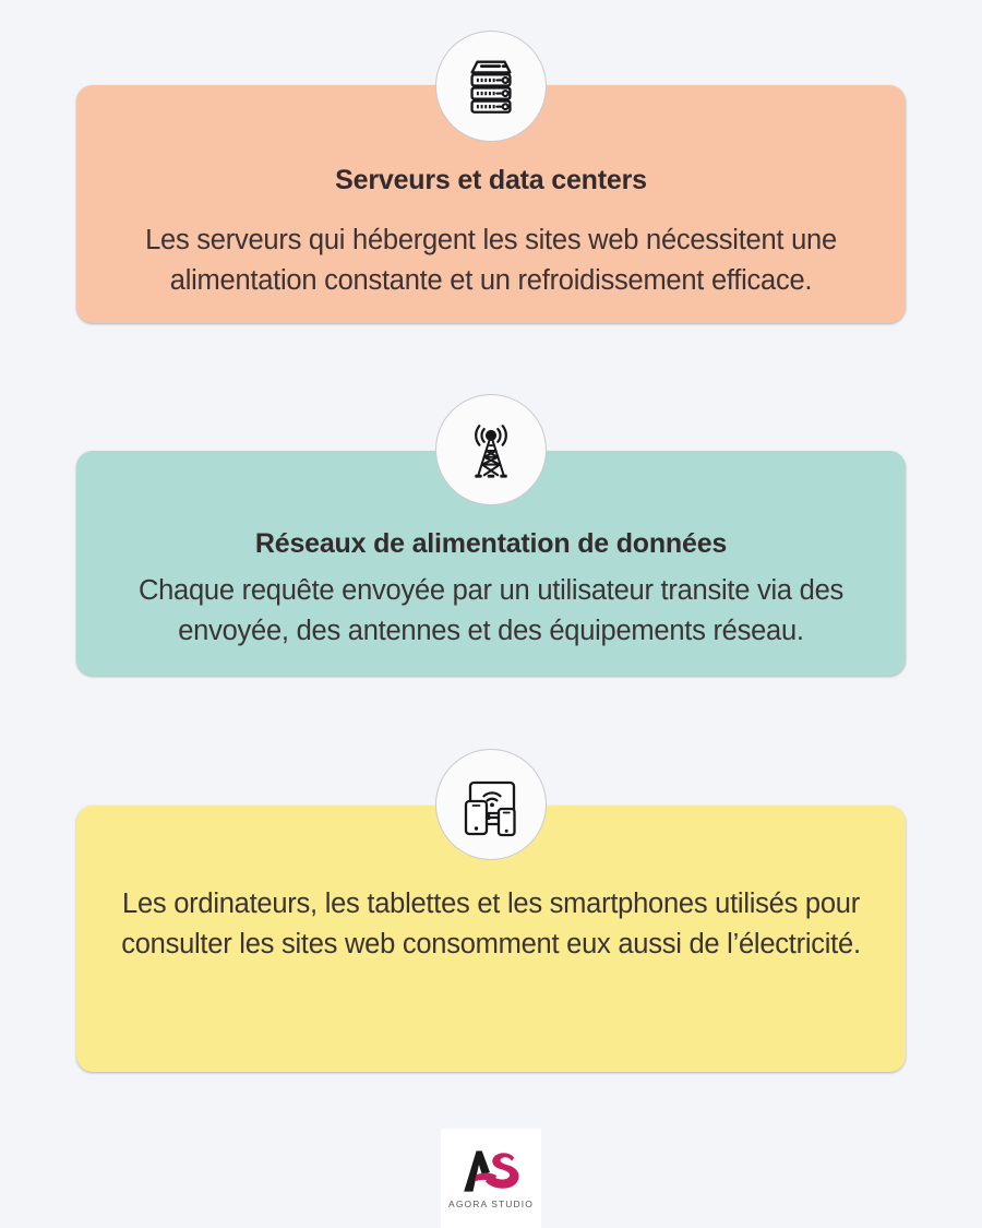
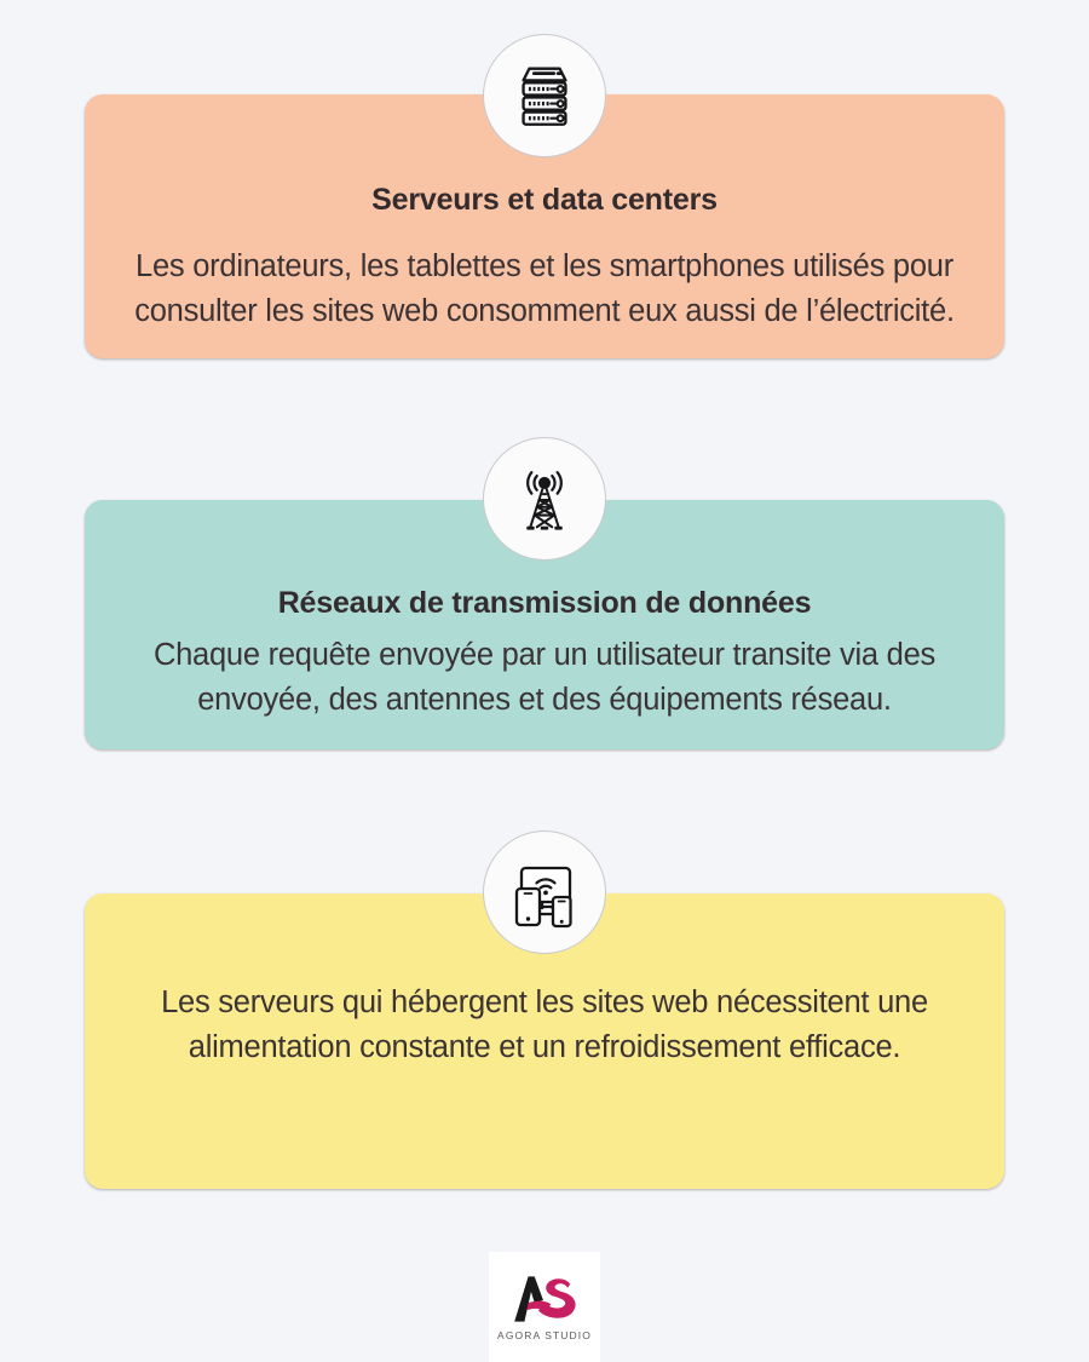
  Serveurs et data centers
- Les serveurs qui hébergent les sites web nécessitent une alimentation constante et un refroidissement efficace.
+ Les ordinateurs, les tablettes et les smartphones utilisés pour consulter les sites web consomment eux aussi de l’électricité.
- Réseaux de alimentation de données
+ Réseaux de transmission de données
  Chaque requête envoyée par un utilisateur transite via des envoyée, des antennes et des équipements réseau.
- Les ordinateurs, les tablettes et les smartphones utilisés pour consulter les sites web consomment eux aussi de l’électricité.
+ Les serveurs qui hébergent les sites web nécessitent une alimentation constante et un refroidissement efficace.
  AGORA STUDIO
